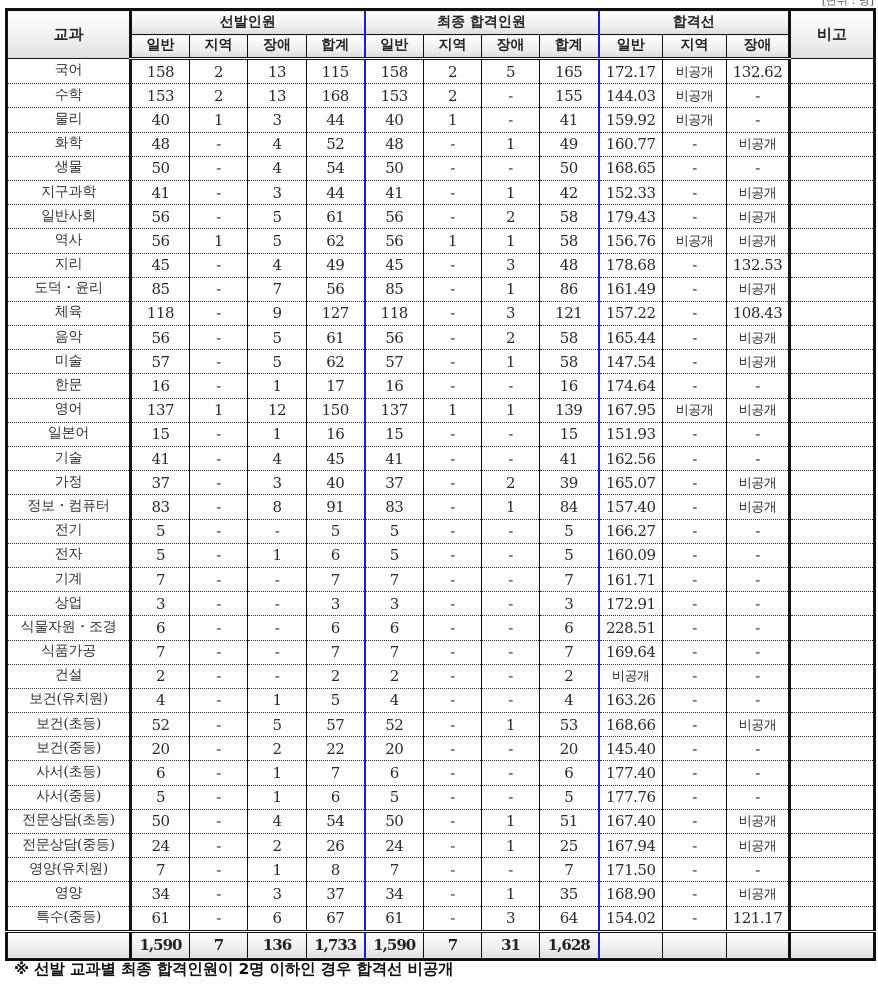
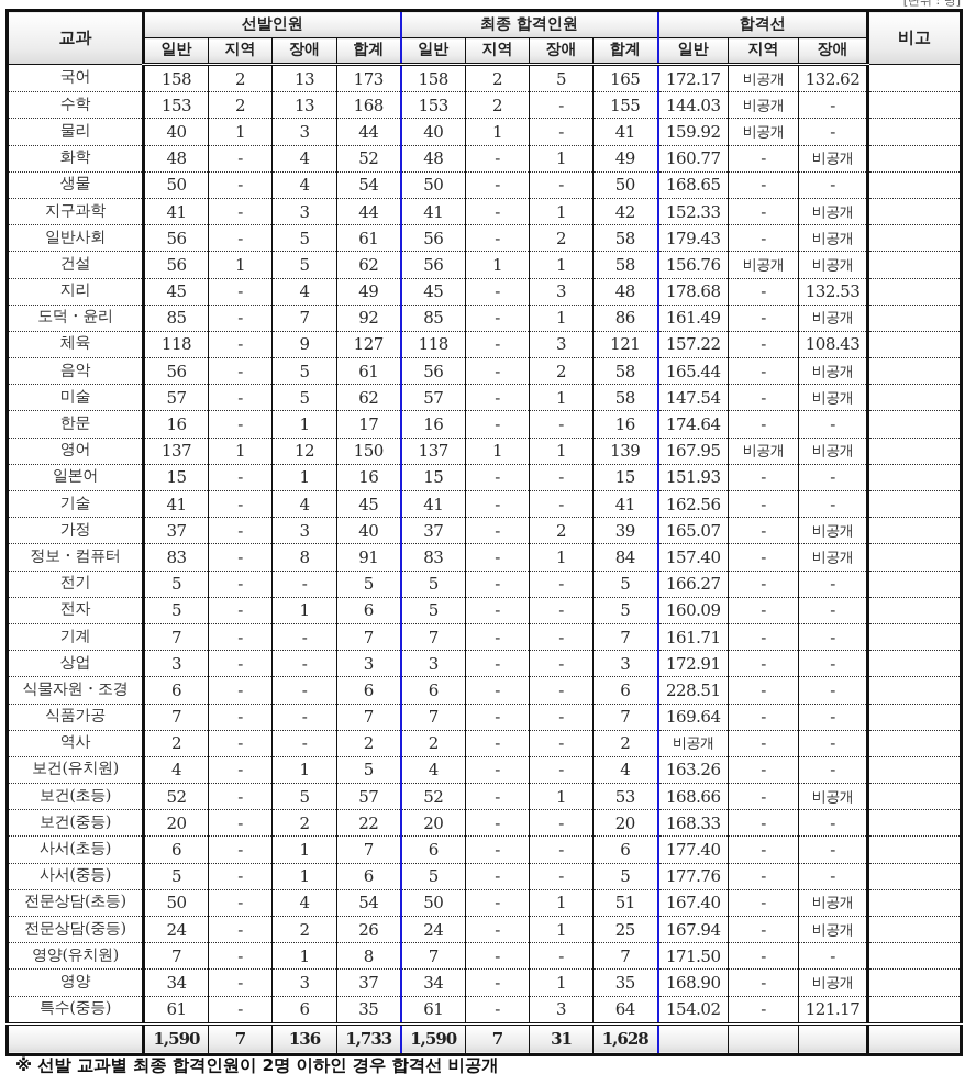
  [단위 : 명]
  교과	선발인원	최종 합격인원	합격선	비고
  일반	지역	장애	합계	일반	지역	장애	합계	일반	지역	장애
- 국어	158	2	13	115	158	2	5	165	172.17	비공개	132.62
+ 국어	158	2	13	173	158	2	5	165	172.17	비공개	132.62
  수학	153	2	13	168	153	2	-	155	144.03	비공개	-
  물리	40	1	3	44	40	1	-	41	159.92	비공개	-
  화학	48	-	4	52	48	-	1	49	160.77	-	비공개
  생물	50	-	4	54	50	-	-	50	168.65	-	-
  지구과학	41	-	3	44	41	-	1	42	152.33	-	비공개
  일반사회	56	-	5	61	56	-	2	58	179.43	-	비공개
- 역사	56	1	5	62	56	1	1	58	156.76	비공개	비공개
+ 건설	56	1	5	62	56	1	1	58	156.76	비공개	비공개
  지리	45	-	4	49	45	-	3	48	178.68	-	132.53
- 도덕・윤리	85	-	7	56	85	-	1	86	161.49	-	비공개
+ 도덕・윤리	85	-	7	92	85	-	1	86	161.49	-	비공개
  체육	118	-	9	127	118	-	3	121	157.22	-	108.43
  음악	56	-	5	61	56	-	2	58	165.44	-	비공개
  미술	57	-	5	62	57	-	1	58	147.54	-	비공개
  한문	16	-	1	17	16	-	-	16	174.64	-	-
  영어	137	1	12	150	137	1	1	139	167.95	비공개	비공개
  일본어	15	-	1	16	15	-	-	15	151.93	-	-
  기술	41	-	4	45	41	-	-	41	162.56	-	-
  가정	37	-	3	40	37	-	2	39	165.07	-	비공개
  정보・컴퓨터	83	-	8	91	83	-	1	84	157.40	-	비공개
  전기	5	-	-	5	5	-	-	5	166.27	-	-
  전자	5	-	1	6	5	-	-	5	160.09	-	-
  기계	7	-	-	7	7	-	-	7	161.71	-	-
  상업	3	-	-	3	3	-	-	3	172.91	-	-
  식물자원・조경	6	-	-	6	6	-	-	6	228.51	-	-
  식품가공	7	-	-	7	7	-	-	7	169.64	-	-
- 건설	2	-	-	2	2	-	-	2	비공개	-	-
+ 역사	2	-	-	2	2	-	-	2	비공개	-	-
  보건(유치원)	4	-	1	5	4	-	-	4	163.26	-	-
  보건(초등)	52	-	5	57	52	-	1	53	168.66	-	비공개
- 보건(중등)	20	-	2	22	20	-	-	20	145.40	-	-
+ 보건(중등)	20	-	2	22	20	-	-	20	168.33	-	-
  사서(초등)	6	-	1	7	6	-	-	6	177.40	-	-
  사서(중등)	5	-	1	6	5	-	-	5	177.76	-	-
  전문상담(초등)	50	-	4	54	50	-	1	51	167.40	-	비공개
  전문상담(중등)	24	-	2	26	24	-	1	25	167.94	-	비공개
  영양(유치원)	7	-	1	8	7	-	-	7	171.50	-	-
  영양	34	-	3	37	34	-	1	35	168.90	-	비공개
- 특수(중등)	61	-	6	67	61	-	3	64	154.02	-	121.17
+ 특수(중등)	61	-	6	35	61	-	3	64	154.02	-	121.17
  	1,590	7	136	1,733	1,590	7	31	1,628
  ※ 선발 교과별 최종 합격인원이 2명 이하인 경우 합격선 비공개
